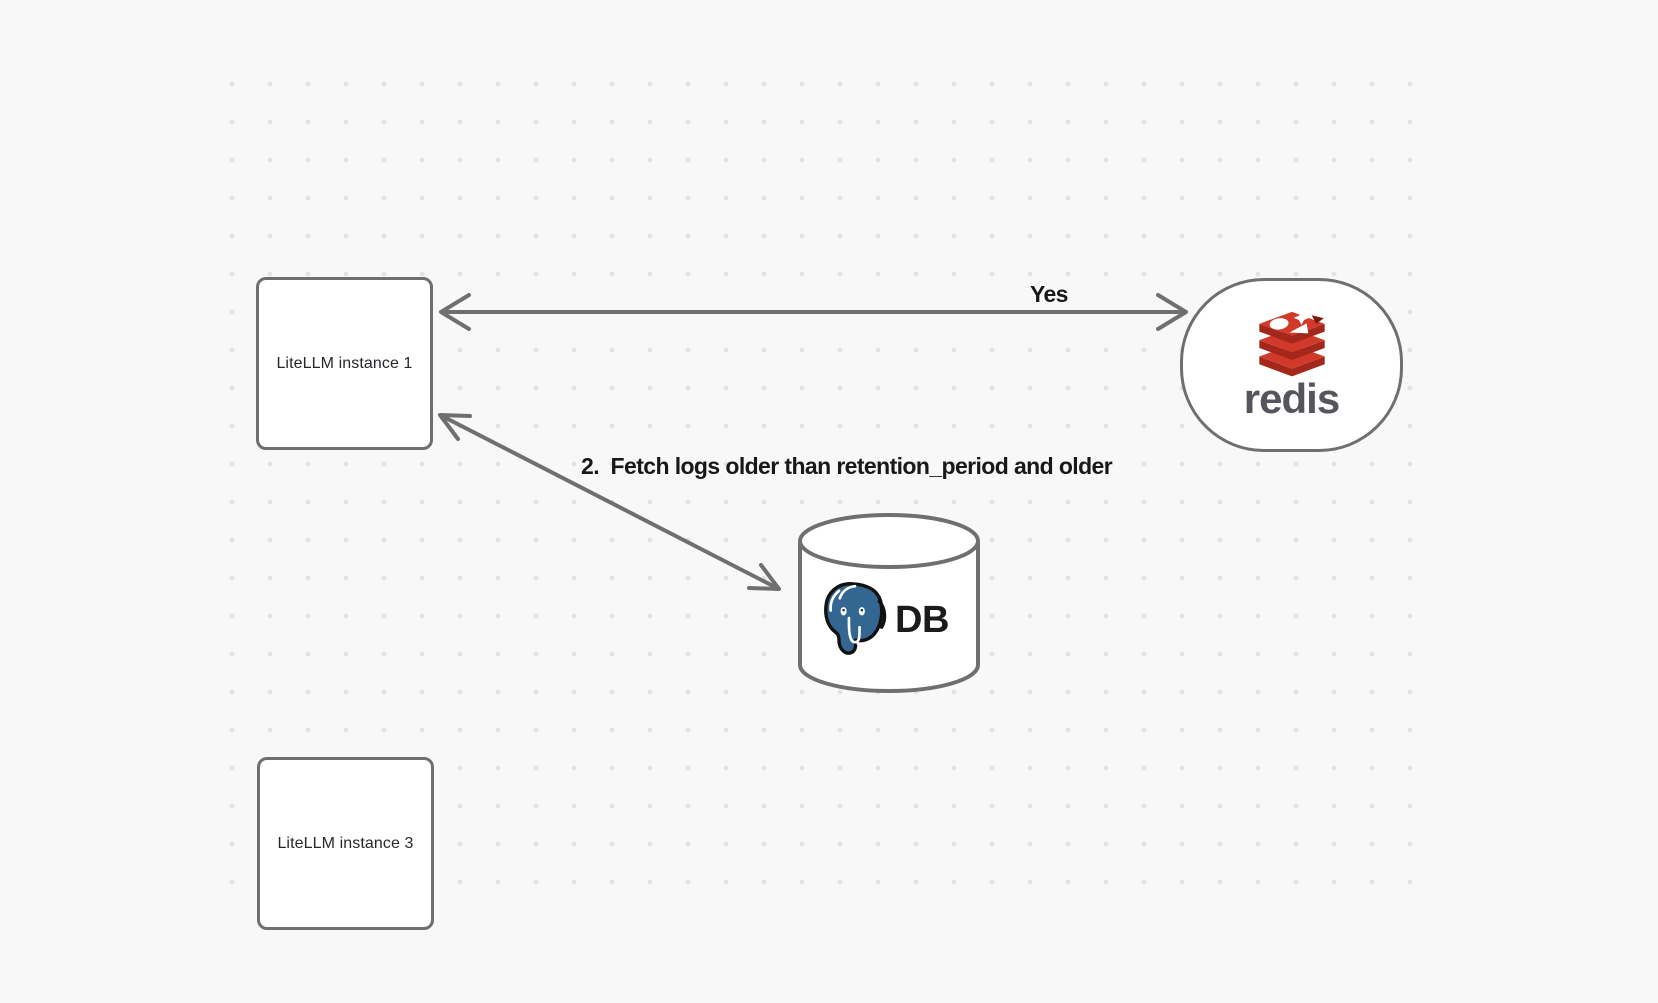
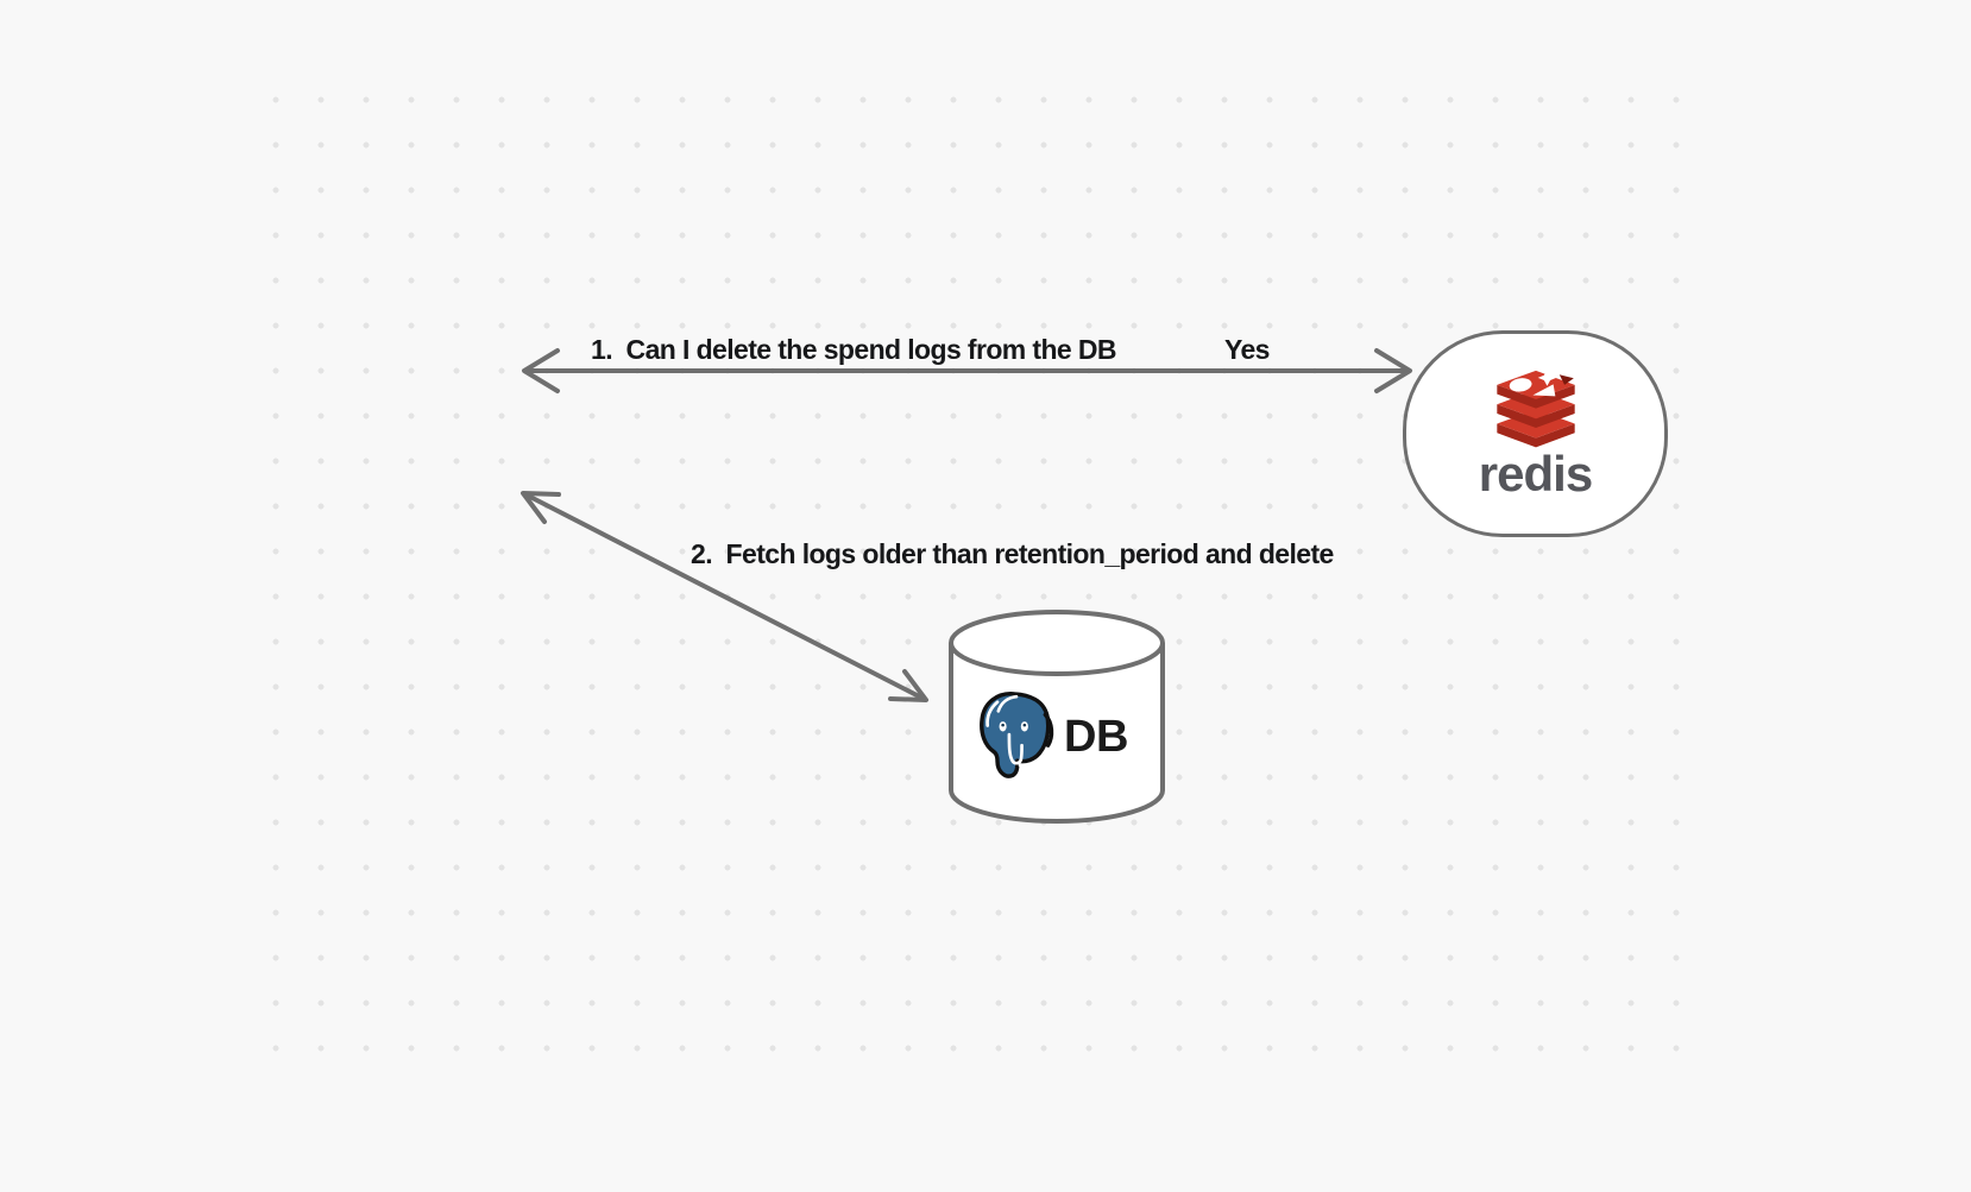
- LiteLLM instance 1
- LiteLLM instance 3
  redis
  DB
+ 1. Can I delete the spend logs from the DB
  Yes
- 2. Fetch logs older than retention_period and older
+ 2. Fetch logs older than retention_period and delete
